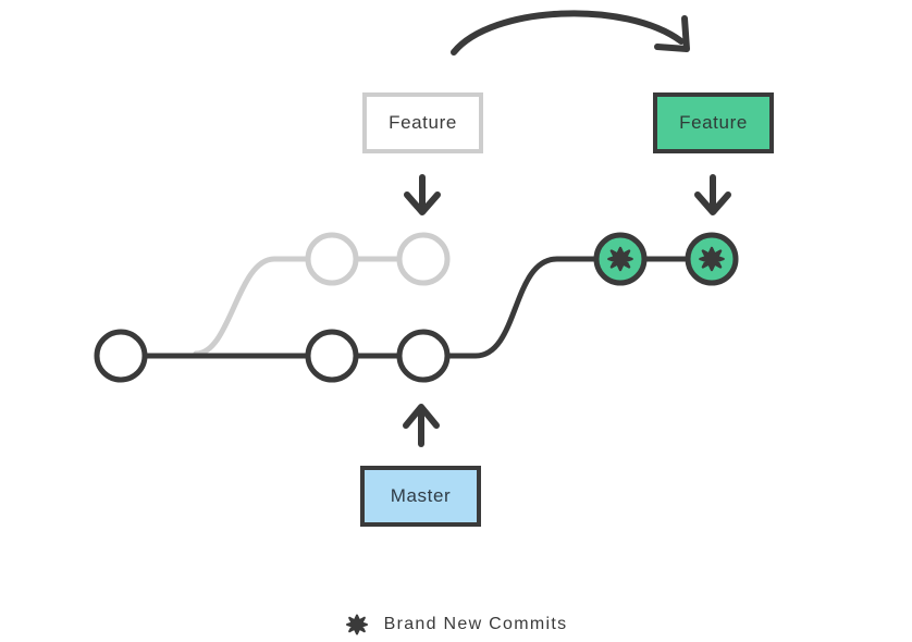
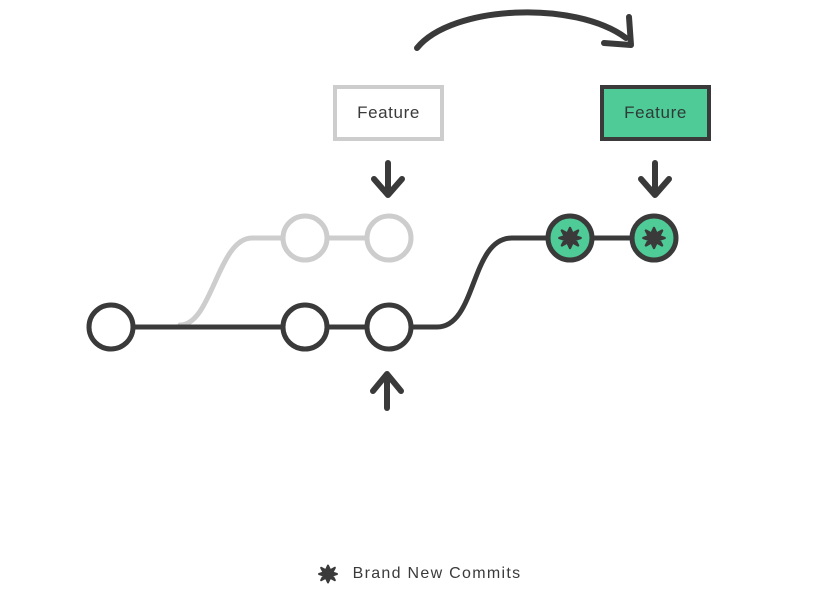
  Feature
  Feature
- Master
  Brand New Commits
